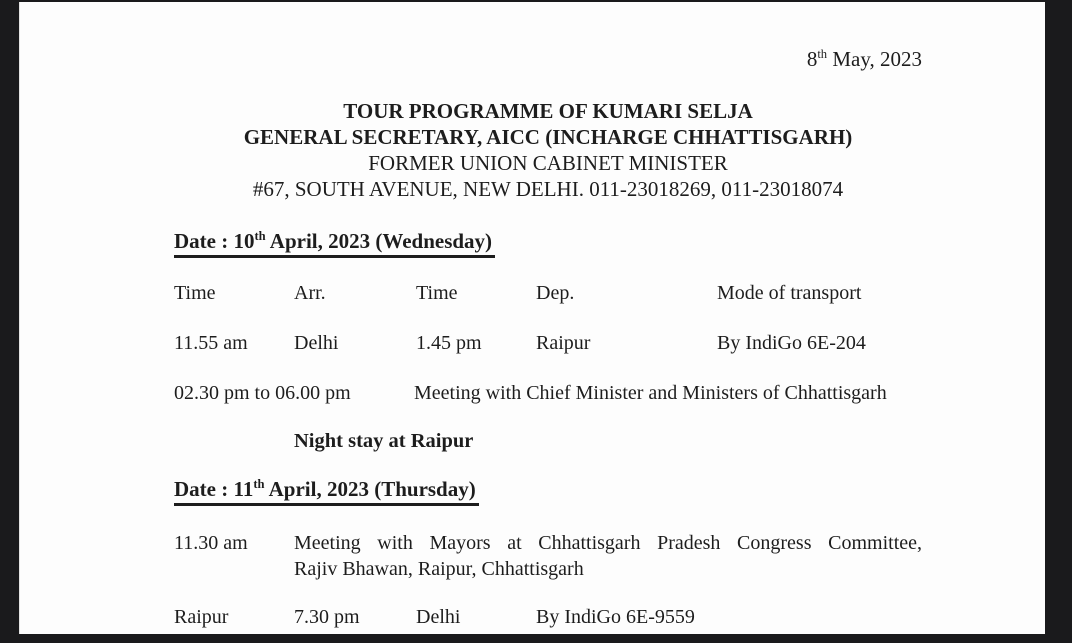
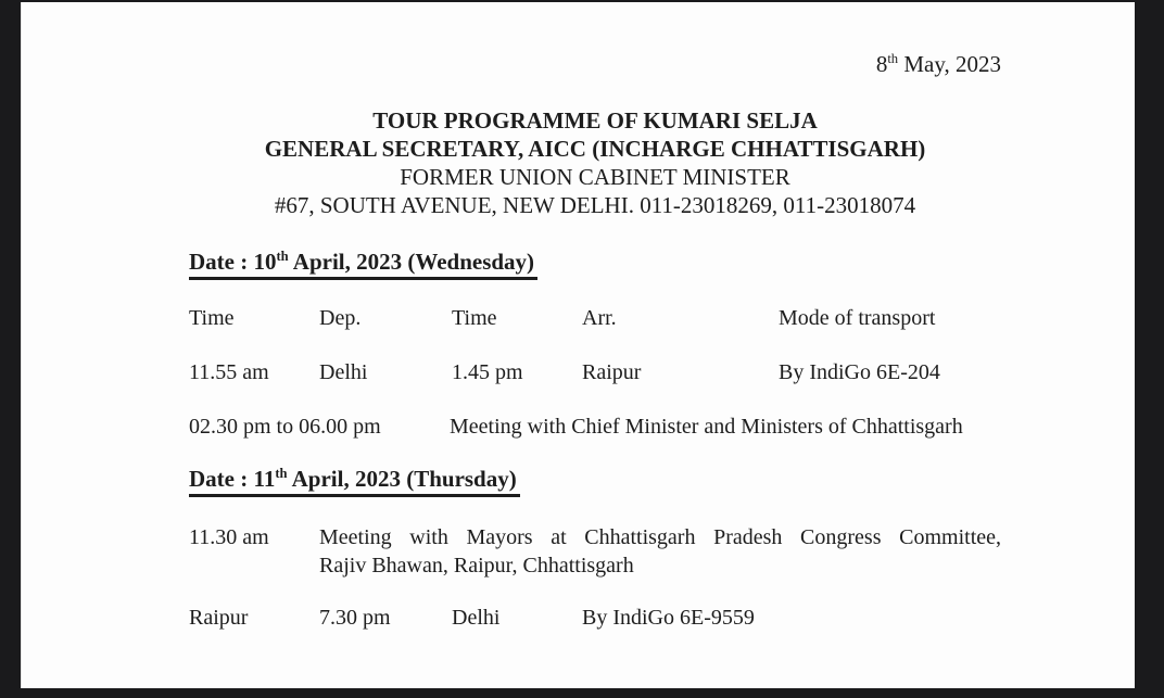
  8th May, 2023
  TOUR PROGRAMME OF KUMARI SELJA
  GENERAL SECRETARY, AICC (INCHARGE CHHATTISGARH)
  FORMER UNION CABINET MINISTER
  #67, SOUTH AVENUE, NEW DELHI. 011-23018269, 011-23018074
  Date : 10th April, 2023 (Wednesday)
  Time
- Arr.
+ Dep.
  Time
- Dep.
+ Arr.
  Mode of transport
  11.55 am
  Delhi
  1.45 pm
  Raipur
  By IndiGo 6E-204
  02.30 pm to 06.00 pm
  Meeting with Chief Minister and Ministers of Chhattisgarh
- Night stay at Raipur
  Date : 11th April, 2023 (Thursday)
  11.30 am
  Meeting with Mayors at Chhattisgarh Pradesh Congress Committee,
  Rajiv Bhawan, Raipur, Chhattisgarh
  Raipur
  7.30 pm
  Delhi
  By IndiGo 6E-9559
